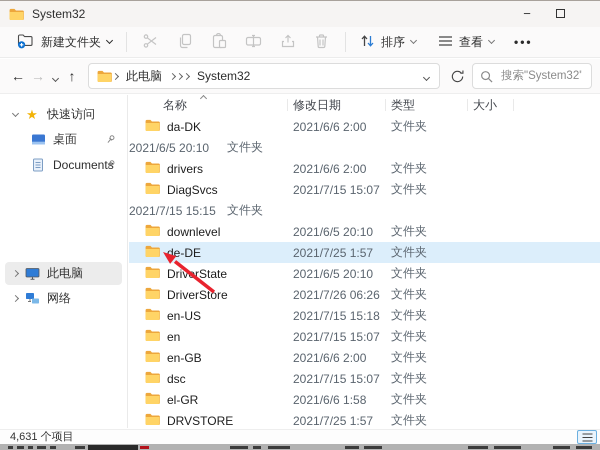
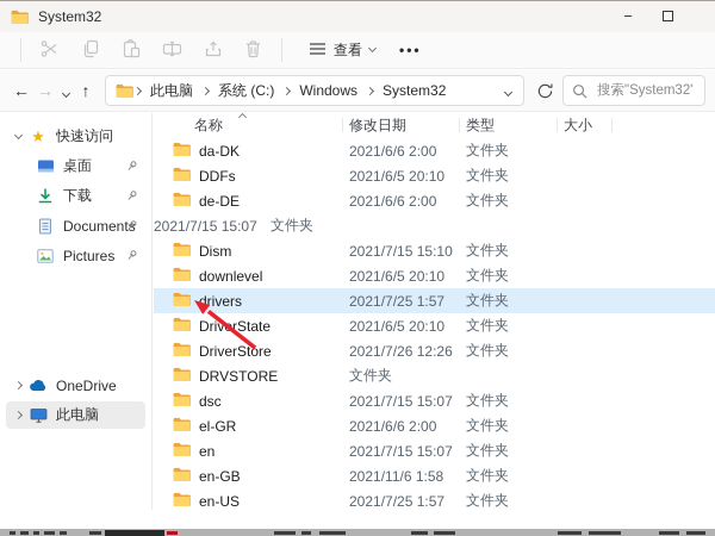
  System32
  −
- 新建文件夹
- 排序
  查看
  •••
  ←
  →
  ↑
  此电脑
+ 系统 (C:)
+ Windows
  System32
  搜索"System32"
  ★
  快速访问
  桌面
+ 下载
  Document
+ Pictures
+ OneDrive
  此电脑
- 网络
  名称
  修改日期
  类型
  大小
  da-DK
  2021/6/6 2:00
  文件夹
+ DDFs
  2021/6/5 20:10
  文件夹
- drivers
+ de-DE
  2021/6/6 2:00
  文件夹
- DiagSvcs
  2021/7/15 15:07
  文件夹
+ Dism
- 2021/7/15 15:15
+ 2021/7/15 15:10
  文件夹
  downlevel
  2021/6/5 20:10
  文件夹
- de-DE
+ drivers
  2021/7/25 1:57
  文件夹
  DrivrState
  2021/6/5 20:10
  文件夹
  DriverStore
- 2021/7/26 06:26
+ 2021/7/26 12:26
  文件夹
- en-US
+ DRVSTORE
- 2021/7/15 15:18
  文件夹
- en
+ dsc
  2021/7/15 15:07
  文件夹
- en-GB
+ el-GR
  2021/6/6 2:00
  文件夹
- dsc
+ en
  2021/7/15 15:07
  文件夹
- el-GR
+ en-GB
- 2021/6/6 1:58
+ 2021/11/6 1:58
  文件夹
- DRVSTORE
+ en-US
  2021/7/25 1:57
  文件夹
- 4,631 个项目
